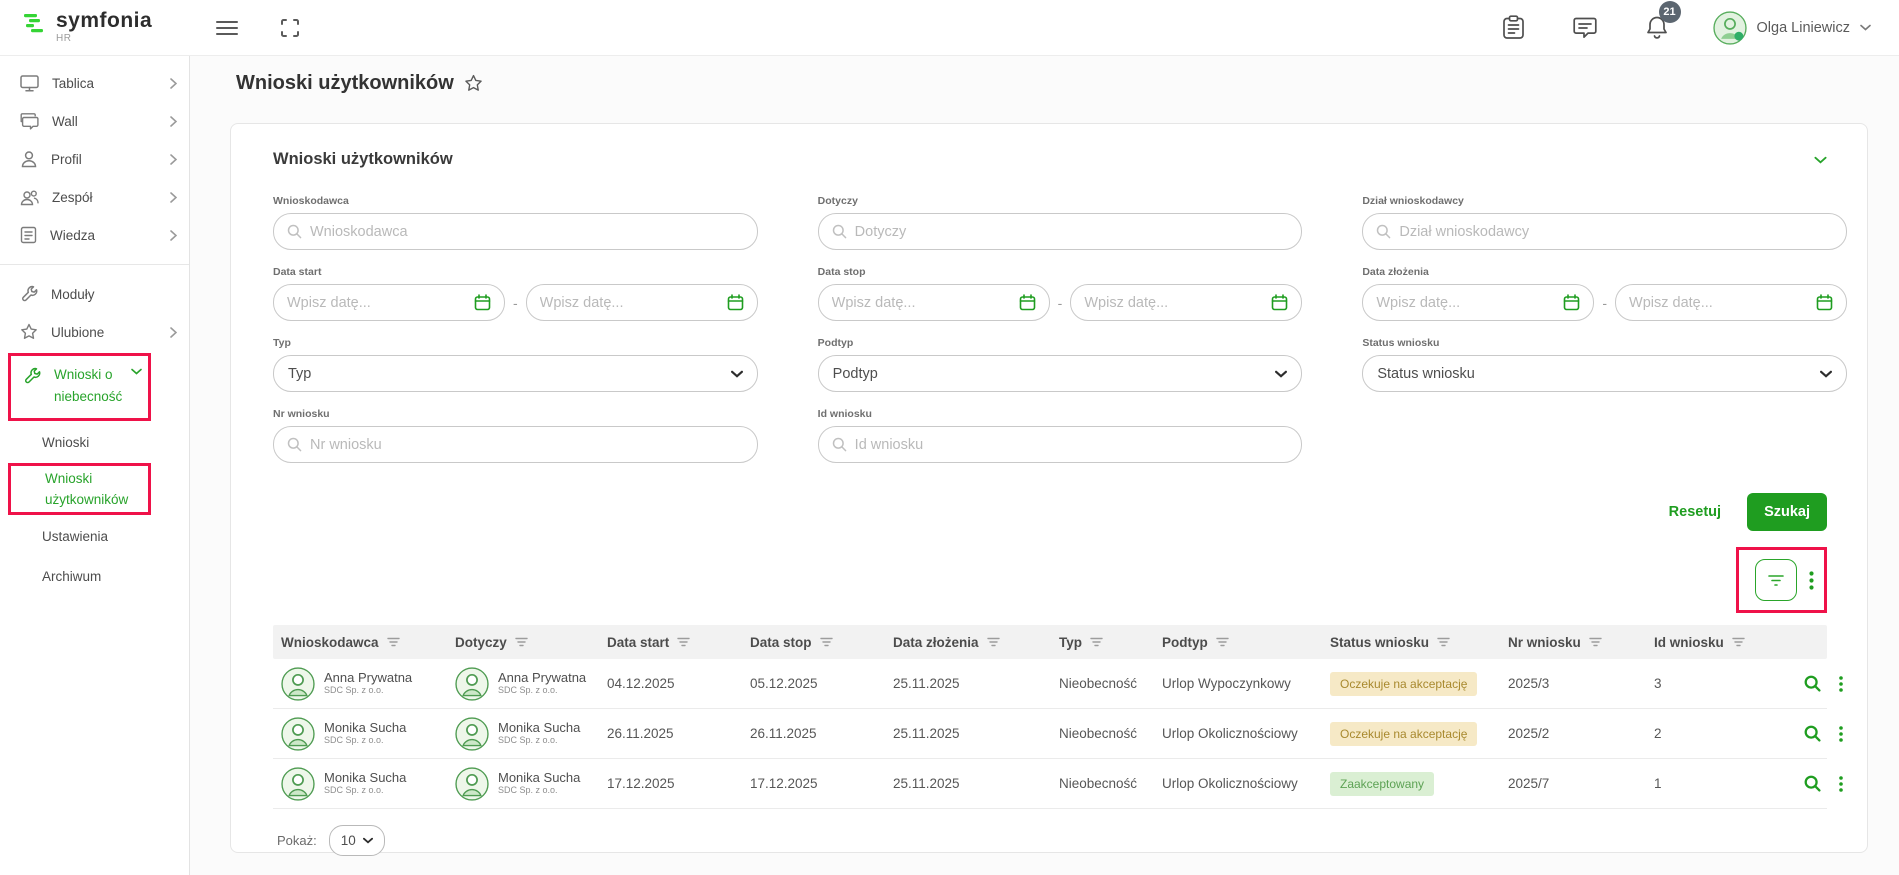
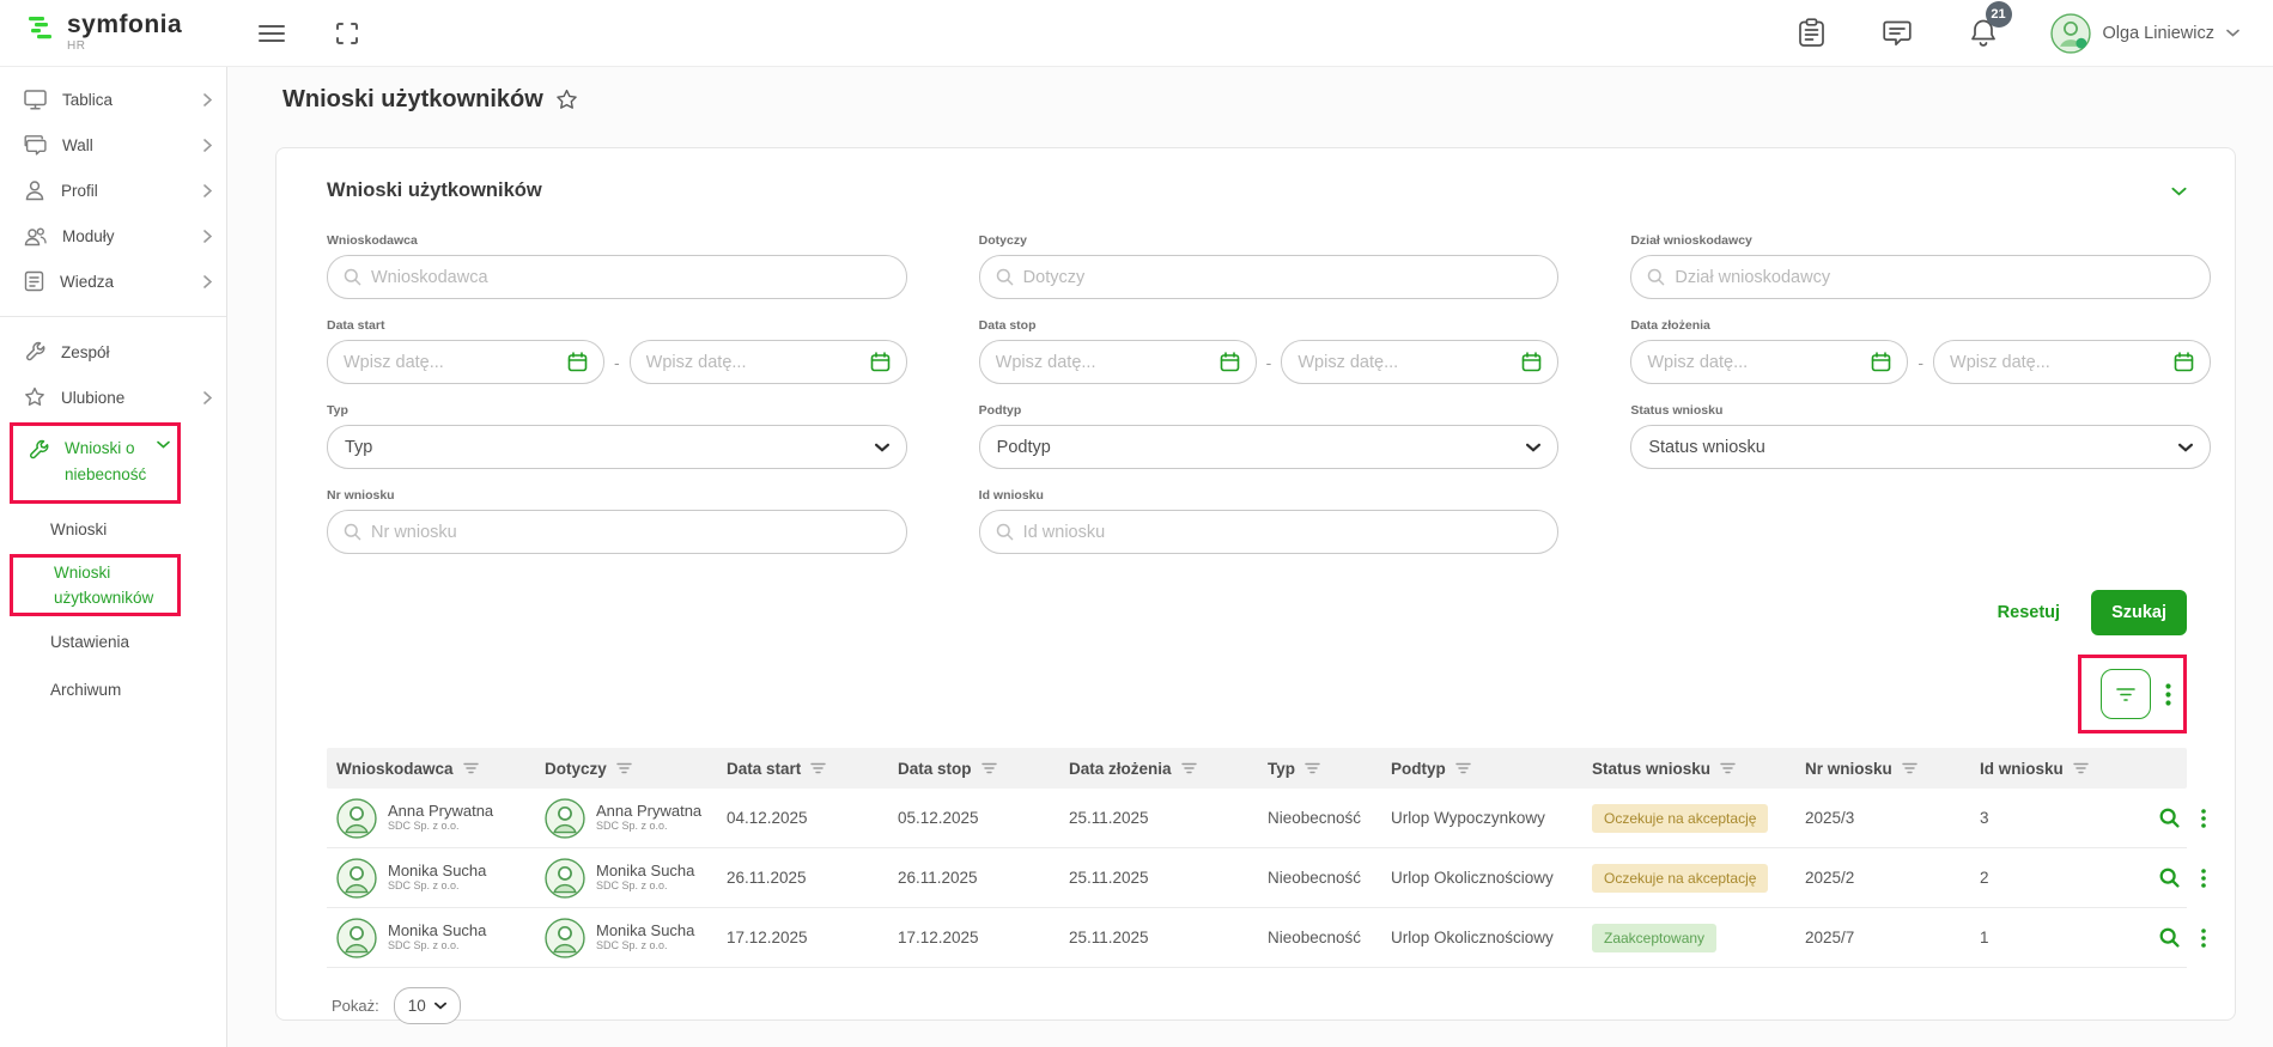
  symfonia
  HR
  21
  Olga Liniewicz
  Tablica
  Wall
  Profil
- Zespół
+ Moduły
  Wiedza
- Moduły
+ Zespół
  Ulubione
  Wnioski o niebecność
  Wnioski
  Wnioski użytkowników
  Ustawienia
  Archiwum
  Wnioski użytkowników
  Wnioski użytkowników
  Wnioskodawca
  Wnioskodawca
  Dotyczy
  Dotyczy
  Dział wnioskodawcy
  Dział wnioskodawcy
  Data start
  Wpisz datę...
  -
  Wpisz datę...
  Data stop
  Wpisz datę...
  -
  Wpisz datę...
  Data złożenia
  Wpisz datę...
  -
  Wpisz datę...
  Typ
  Typ
  Podtyp
  Podtyp
  Status wniosku
  Status wniosku
  Nr wniosku
  Nr wniosku
  Id wniosku
  Id wniosku
  Resetuj
  Szukaj
  Wnioskodawca
  Dotyczy
  Data start
  Data stop
  Data złożenia
  Typ
  Podtyp
  Status wniosku
  Nr wniosku
  Id wniosku
  Anna Prywatna
  SDC Sp. z o.o.
  Anna Prywatna
  SDC Sp. z o.o.
  04.12.2025
  05.12.2025
  25.11.2025
  Nieobecność
  Urlop Wypoczynkowy
  Oczekuje na akceptację
  2025/3
  3
  Monika Sucha
  SDC Sp. z o.o.
  Monika Sucha
  SDC Sp. z o.o.
  26.11.2025
  26.11.2025
  25.11.2025
  Nieobecność
  Urlop Okolicznościowy
  Oczekuje na akceptację
  2025/2
  2
  Monika Sucha
  SDC Sp. z o.o.
  Monika Sucha
  SDC Sp. z o.o.
  17.12.2025
  17.12.2025
  25.11.2025
  Nieobecność
  Urlop Okolicznościowy
  Zaakceptowany
  2025/7
  1
  Pokaż:
  10
